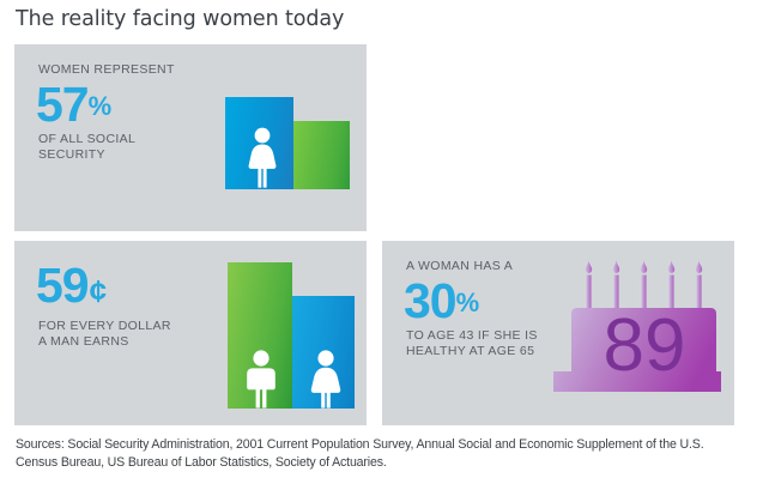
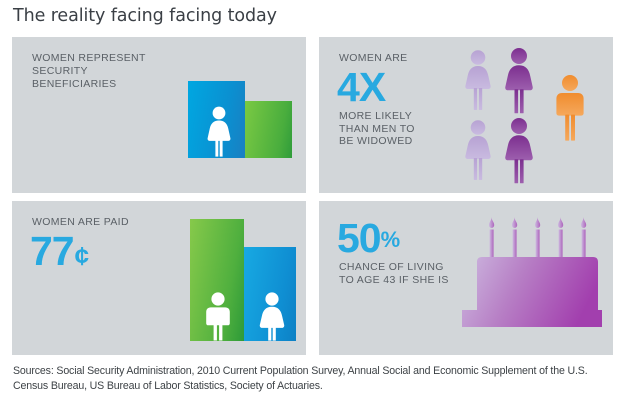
- The reality facing women today
+ The reality facing facing today
  WOMEN REPRESENT
- 57%
- OF ALL SOCIAL
  SECURITY
+ BENEFICIARIES
+ WOMEN ARE
+ 4X
+ MORE LIKELY
+ THAN MEN TO
+ BE WIDOWED
+ WOMEN ARE PAID
- 59¢
+ 77¢
- FOR EVERY DOLLAR
- A MAN EARNS
- A WOMAN HAS A
- 30%
+ 50%
+ CHANCE OF LIVING
  TO AGE 43 IF SHE IS
- HEALTHY AT AGE 65
- 89
- Sources: Social Security Administration, 2001 Current Population Survey, Annual Social and Economic Supplement of the U.S. Census Bureau, US Bureau of Labor Statistics, Society of Actuaries.
+ Sources: Social Security Administration, 2010 Current Population Survey, Annual Social and Economic Supplement of the U.S. Census Bureau, US Bureau of Labor Statistics, Society of Actuaries.
